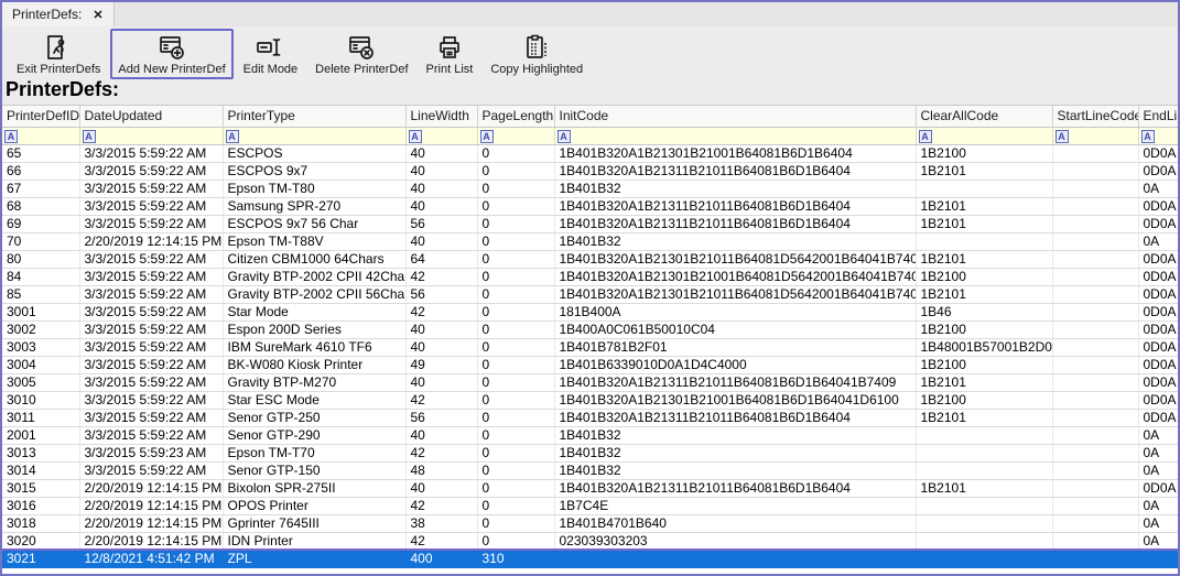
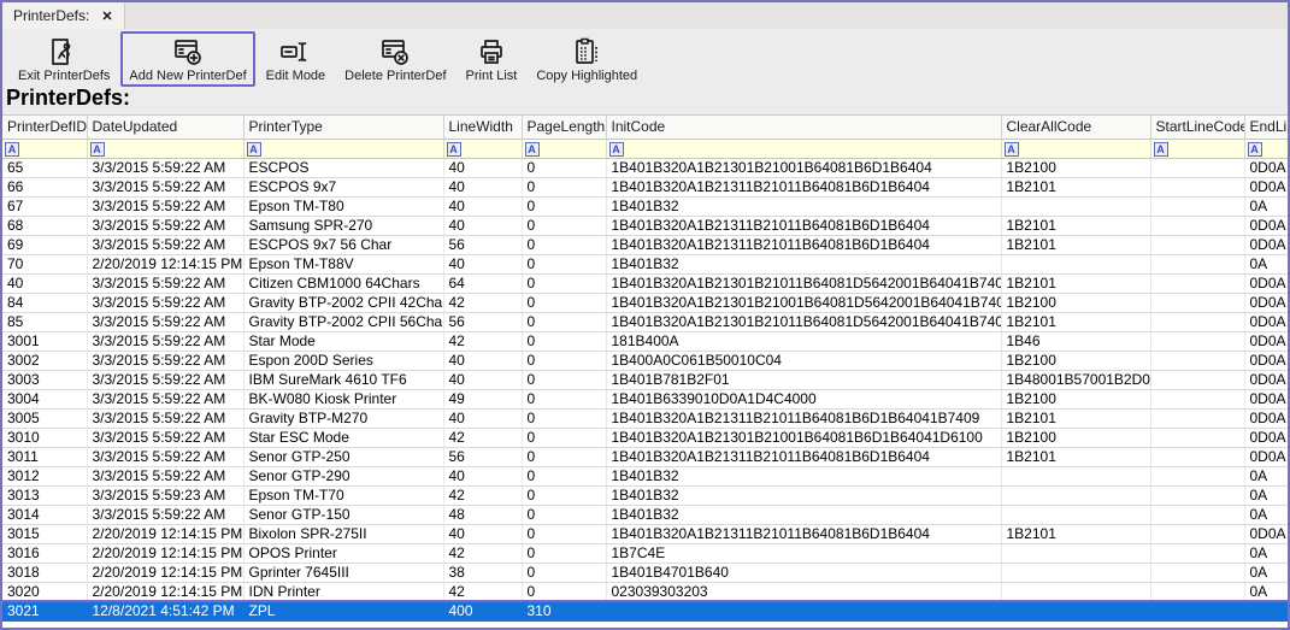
  PrinterDefs:
  ✕
  Exit PrinterDefs
  Add New PrinterDef
  Edit Mode
  Delete PrinterDef
  Print List
  Copy Highlighted
  PrinterDefs:
  PrinterDefID	DateUpdated	PrinterType	LineWidth	PageLength	InitCode	ClearAllCode	StartLineCod	EndLi
  A	A	A	A	A	A	A	A	A
  65	3/3/2015 5:59:22 AM	ESCPOS	40	0	1B401B320A1B21301B21001B64081B6D1B6404	1B2100		0D0A
  66	3/3/2015 5:59:22 AM	ESCPOS 9x7	40	0	1B401B320A1B21311B21011B64081B6D1B6404	1B2101		0D0A
  67	3/3/2015 5:59:22 AM	Epson TM-T80	40	0	1B401B32			0A
  68	3/3/2015 5:59:22 AM	Samsung SPR-270	40	0	1B401B320A1B21311B21011B64081B6D1B6404	1B2101		0D0A
  69	3/3/2015 5:59:22 AM	ESCPOS 9x7 56 Char	56	0	1B401B320A1B21311B21011B64081B6D1B6404	1B2101		0D0A
  70	2/20/2019 12:14:15 PM	Epson TM-T88V	40	0	1B401B32			0A
- 80	3/3/2015 5:59:22 AM	Citizen CBM1000 64Chars	64	0	1B401B320A1B21301B21011B64081D5642001B64041B740	1B2101		0D0A
+ 40	3/3/2015 5:59:22 AM	Citizen CBM1000 64Chars	64	0	1B401B320A1B21301B21011B64081D5642001B64041B740	1B2101		0D0A
  84	3/3/2015 5:59:22 AM	Gravity BTP-2002 CPII 42Cha	42	0	1B401B320A1B21301B21001B64081D5642001B64041B740	1B2100		0D0A
  85	3/3/2015 5:59:22 AM	Gravity BTP-2002 CPII 56Cha	56	0	1B401B320A1B21301B21011B64081D5642001B64041B740	1B2101		0D0A
  3001	3/3/2015 5:59:22 AM	Star Mode	42	0	181B400A	1B46		0D0A
  3002	3/3/2015 5:59:22 AM	Espon 200D Series	40	0	1B400A0C061B50010C04	1B2100		0D0A
  3003	3/3/2015 5:59:22 AM	IBM SureMark 4610 TF6	40	0	1B401B781B2F01	1B48001B57001B2D0		0D0A
  3004	3/3/2015 5:59:22 AM	BK-W080 Kiosk Printer	49	0	1B401B6339010D0A1D4C4000	1B2100		0D0A
  3005	3/3/2015 5:59:22 AM	Gravity BTP-M270	40	0	1B401B320A1B21311B21011B64081B6D1B64041B7409	1B2101		0D0A
  3010	3/3/2015 5:59:22 AM	Star ESC Mode	42	0	1B401B320A1B21301B21001B64081B6D1B64041D6100	1B2100		0D0A
  3011	3/3/2015 5:59:22 AM	Senor GTP-250	56	0	1B401B320A1B21311B21011B64081B6D1B6404	1B2101		0D0A
- 2001	3/3/2015 5:59:22 AM	Senor GTP-290	40	0	1B401B32			0A
+ 3012	3/3/2015 5:59:22 AM	Senor GTP-290	40	0	1B401B32			0A
  3013	3/3/2015 5:59:23 AM	Epson TM-T70	42	0	1B401B32			0A
  3014	3/3/2015 5:59:22 AM	Senor GTP-150	48	0	1B401B32			0A
  3015	2/20/2019 12:14:15 PM	Bixolon SPR-275II	40	0	1B401B320A1B21311B21011B64081B6D1B6404	1B2101		0D0A
  3016	2/20/2019 12:14:15 PM	OPOS Printer	42	0	1B7C4E			0A
  3018	2/20/2019 12:14:15 PM	Gprinter 7645III	38	0	1B401B4701B640			0A
  3020	2/20/2019 12:14:15 PM	IDN Printer	42	0	023039303203			0A
  3021	12/8/2021 4:51:42 PM	ZPL	400	310
